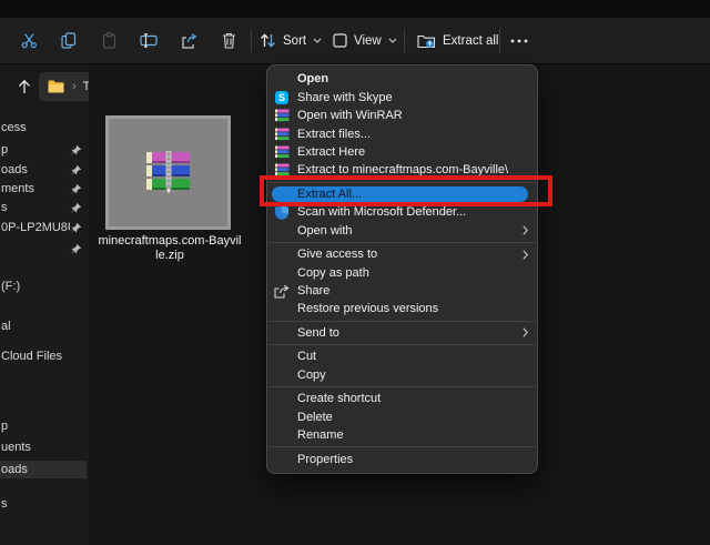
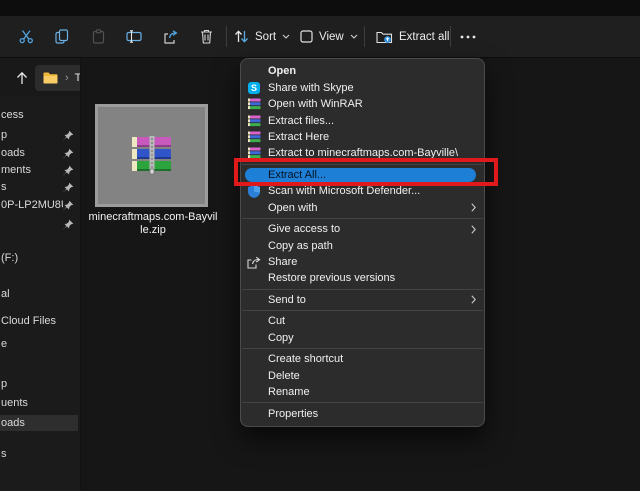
  Sort
  View
  Extract all
  ›
  cess
  p
  oads
  ments
  s
  0P-LP2MU8
  (F:)
  al
  Cloud Files
+ e
  p
  uents
  oads
  s
  minecraftmaps.com-Bayvil
  le.zip
  Open
  S
  Share with Skype
  Open with WinRAR
  Extract files...
  Extract Here
  Extract to minecraftmaps.com-Bayville\
  Extract All...
  Scan with Microsoft Defender...
  Open with
  Give access to
  Copy as path
  Share
  Restore previous versions
  Send to
  Cut
  Copy
  Create shortcut
  Delete
  Rename
  Properties
